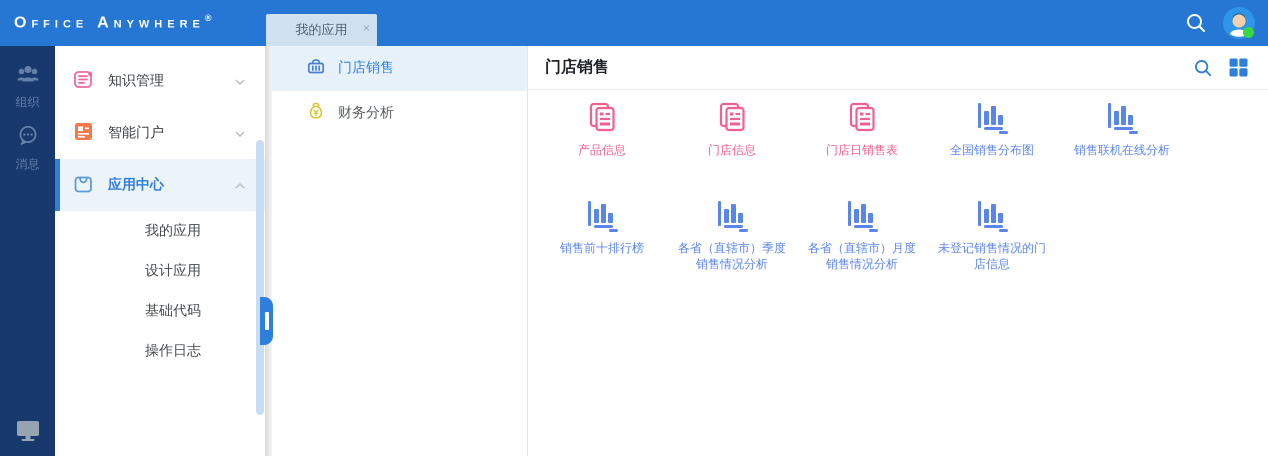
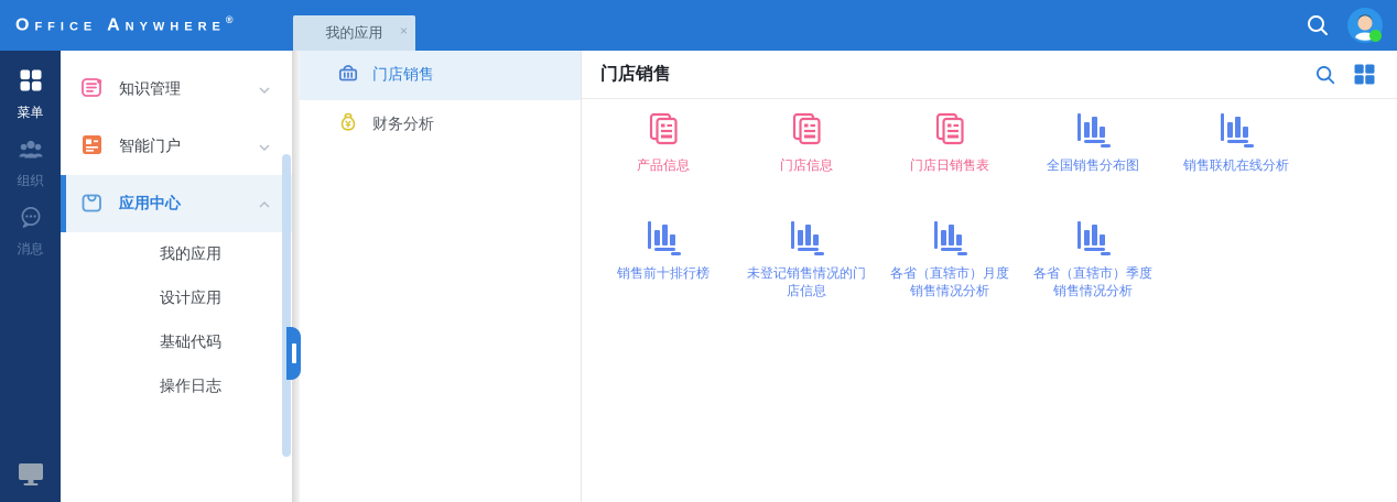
  Office Anywhere®
  我的应用
  ×
+ 菜单
  组织
  消息
  知识管理
  智能门户
  应用中心
  我的应用
  设计应用
  基础代码
  操作日志
  门店销售
  财务分析
  门店销售
  产品信息
  门店信息
  门店日销售表
  全国销售分布图
  销售联机在线分析
  销售前十排行榜
- 各省（直辖市）季度销售情况分析
+ 未登记销售情况的门店信息
  各省（直辖市）月度销售情况分析
- 未登记销售情况的门店信息
+ 各省（直辖市）季度销售情况分析
